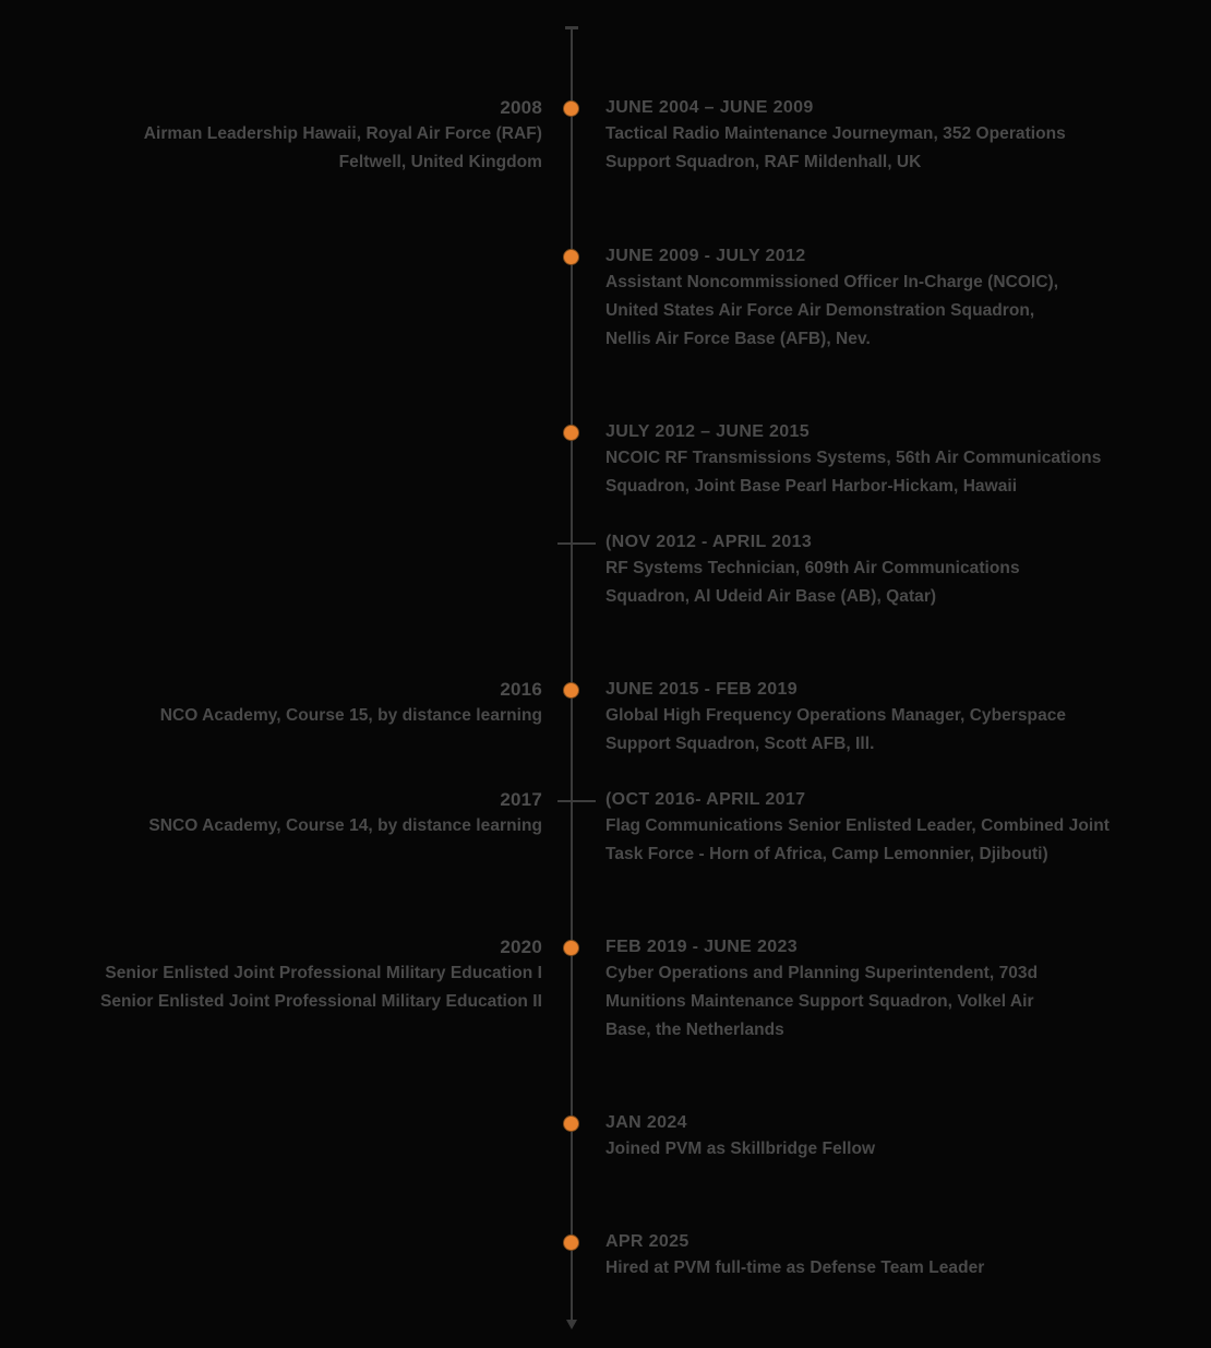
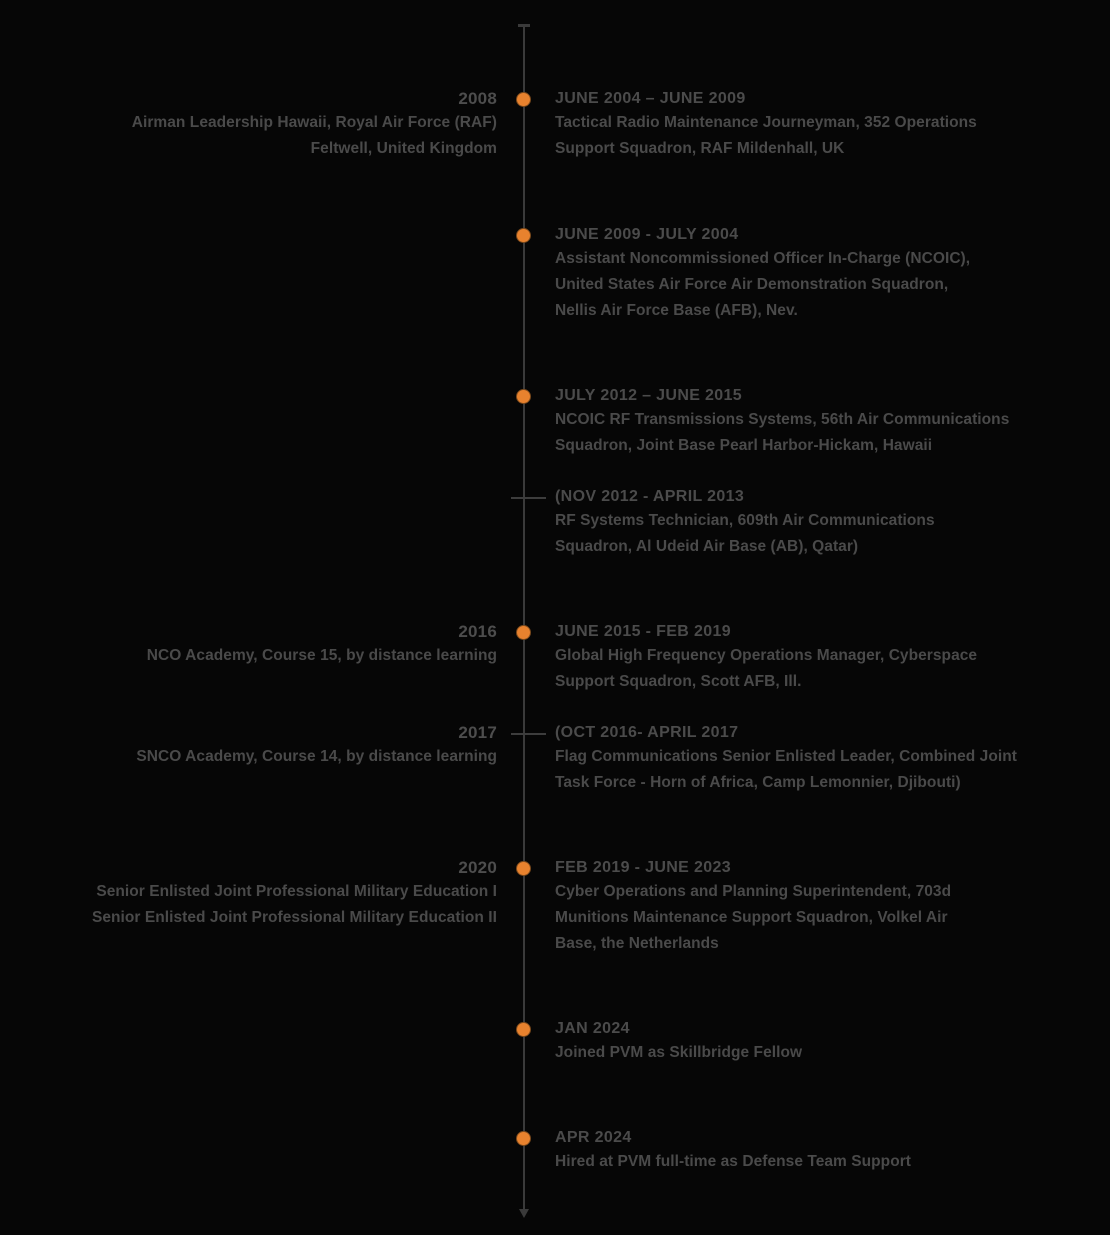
  2008
  Airman Leadership Hawaii, Royal Air Force (RAF)
  Feltwell, United Kingdom
  JUNE 2004 – JUNE 2009
  Tactical Radio Maintenance Journeyman, 352 Operations
  Support Squadron, RAF Mildenhall, UK
- JUNE 2009 - JULY 2012
+ JUNE 2009 - JULY 2004
  Assistant Noncommissioned Officer In-Charge (NCOIC),
  United States Air Force Air Demonstration Squadron,
  Nellis Air Force Base (AFB), Nev.
  JULY 2012 – JUNE 2015
  NCOIC RF Transmissions Systems, 56th Air Communications
  Squadron, Joint Base Pearl Harbor-Hickam, Hawaii
  (NOV 2012 - APRIL 2013
  RF Systems Technician, 609th Air Communications
  Squadron, Al Udeid Air Base (AB), Qatar)
  2016
  NCO Academy, Course 15, by distance learning
  JUNE 2015 - FEB 2019
  Global High Frequency Operations Manager, Cyberspace
  Support Squadron, Scott AFB, Ill.
  2017
  SNCO Academy, Course 14, by distance learning
  (OCT 2016- APRIL 2017
  Flag Communications Senior Enlisted Leader, Combined Joint
  Task Force - Horn of Africa, Camp Lemonnier, Djibouti)
  2020
  Senior Enlisted Joint Professional Military Education I
  Senior Enlisted Joint Professional Military Education II
  FEB 2019 - JUNE 2023
  Cyber Operations and Planning Superintendent, 703d
  Munitions Maintenance Support Squadron, Volkel Air
  Base, the Netherlands
  JAN 2024
  Joined PVM as Skillbridge Fellow
- APR 2025
+ APR 2024
- Hired at PVM full-time as Defense Team Leader
+ Hired at PVM full-time as Defense Team Support
